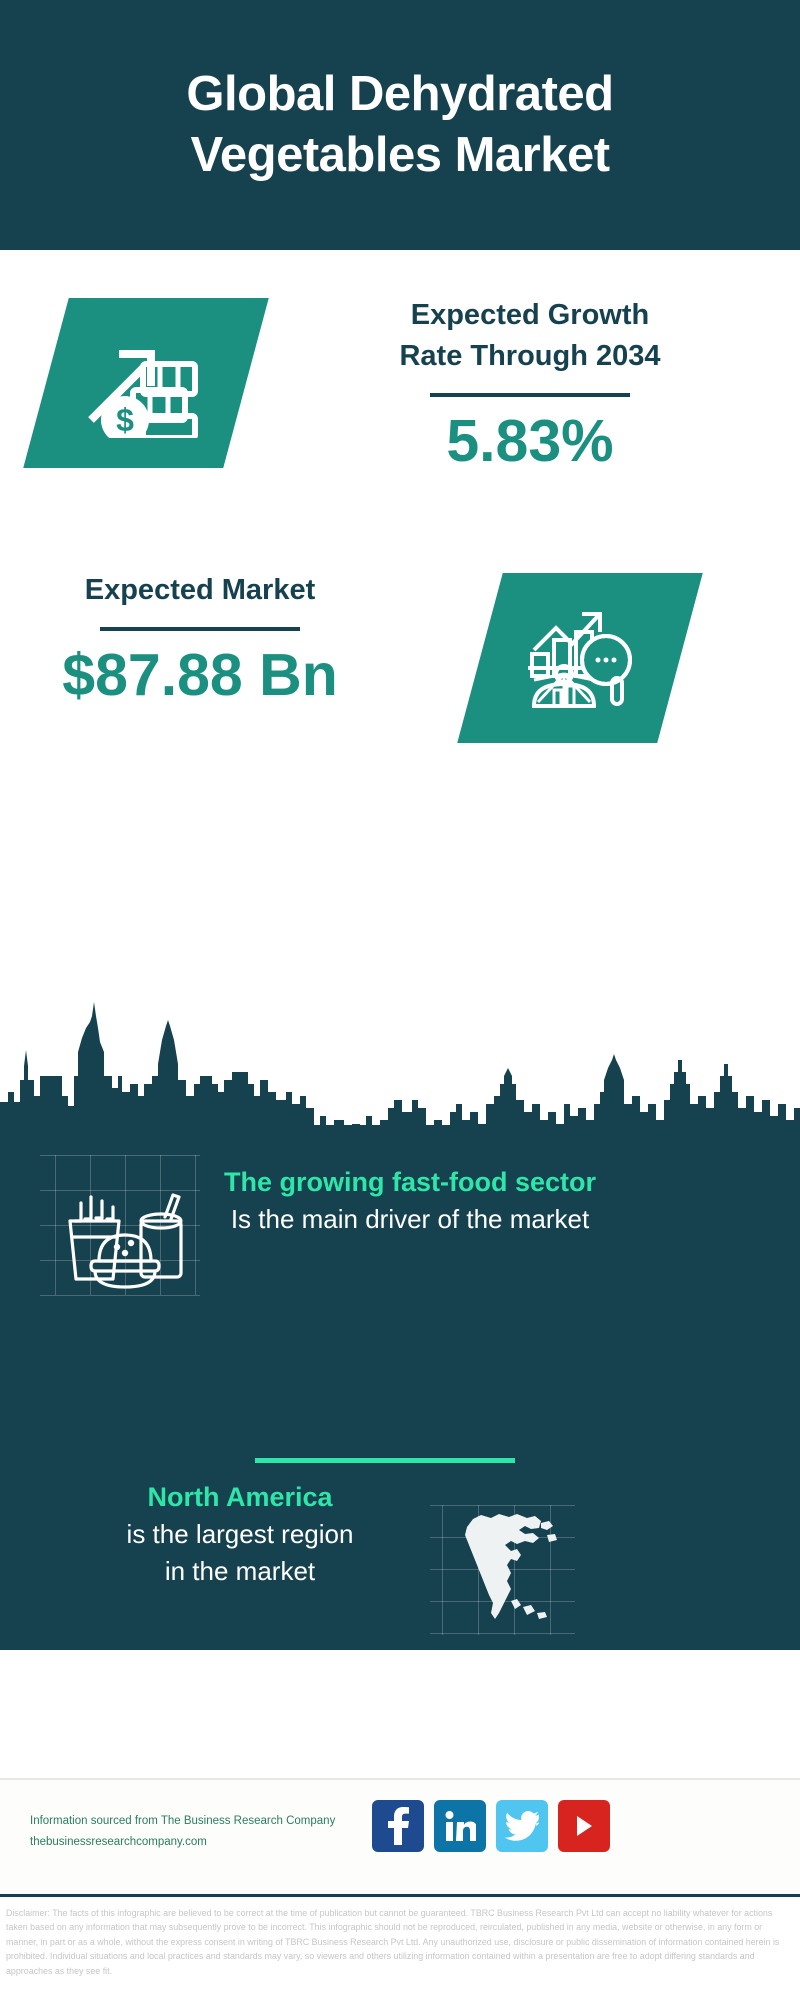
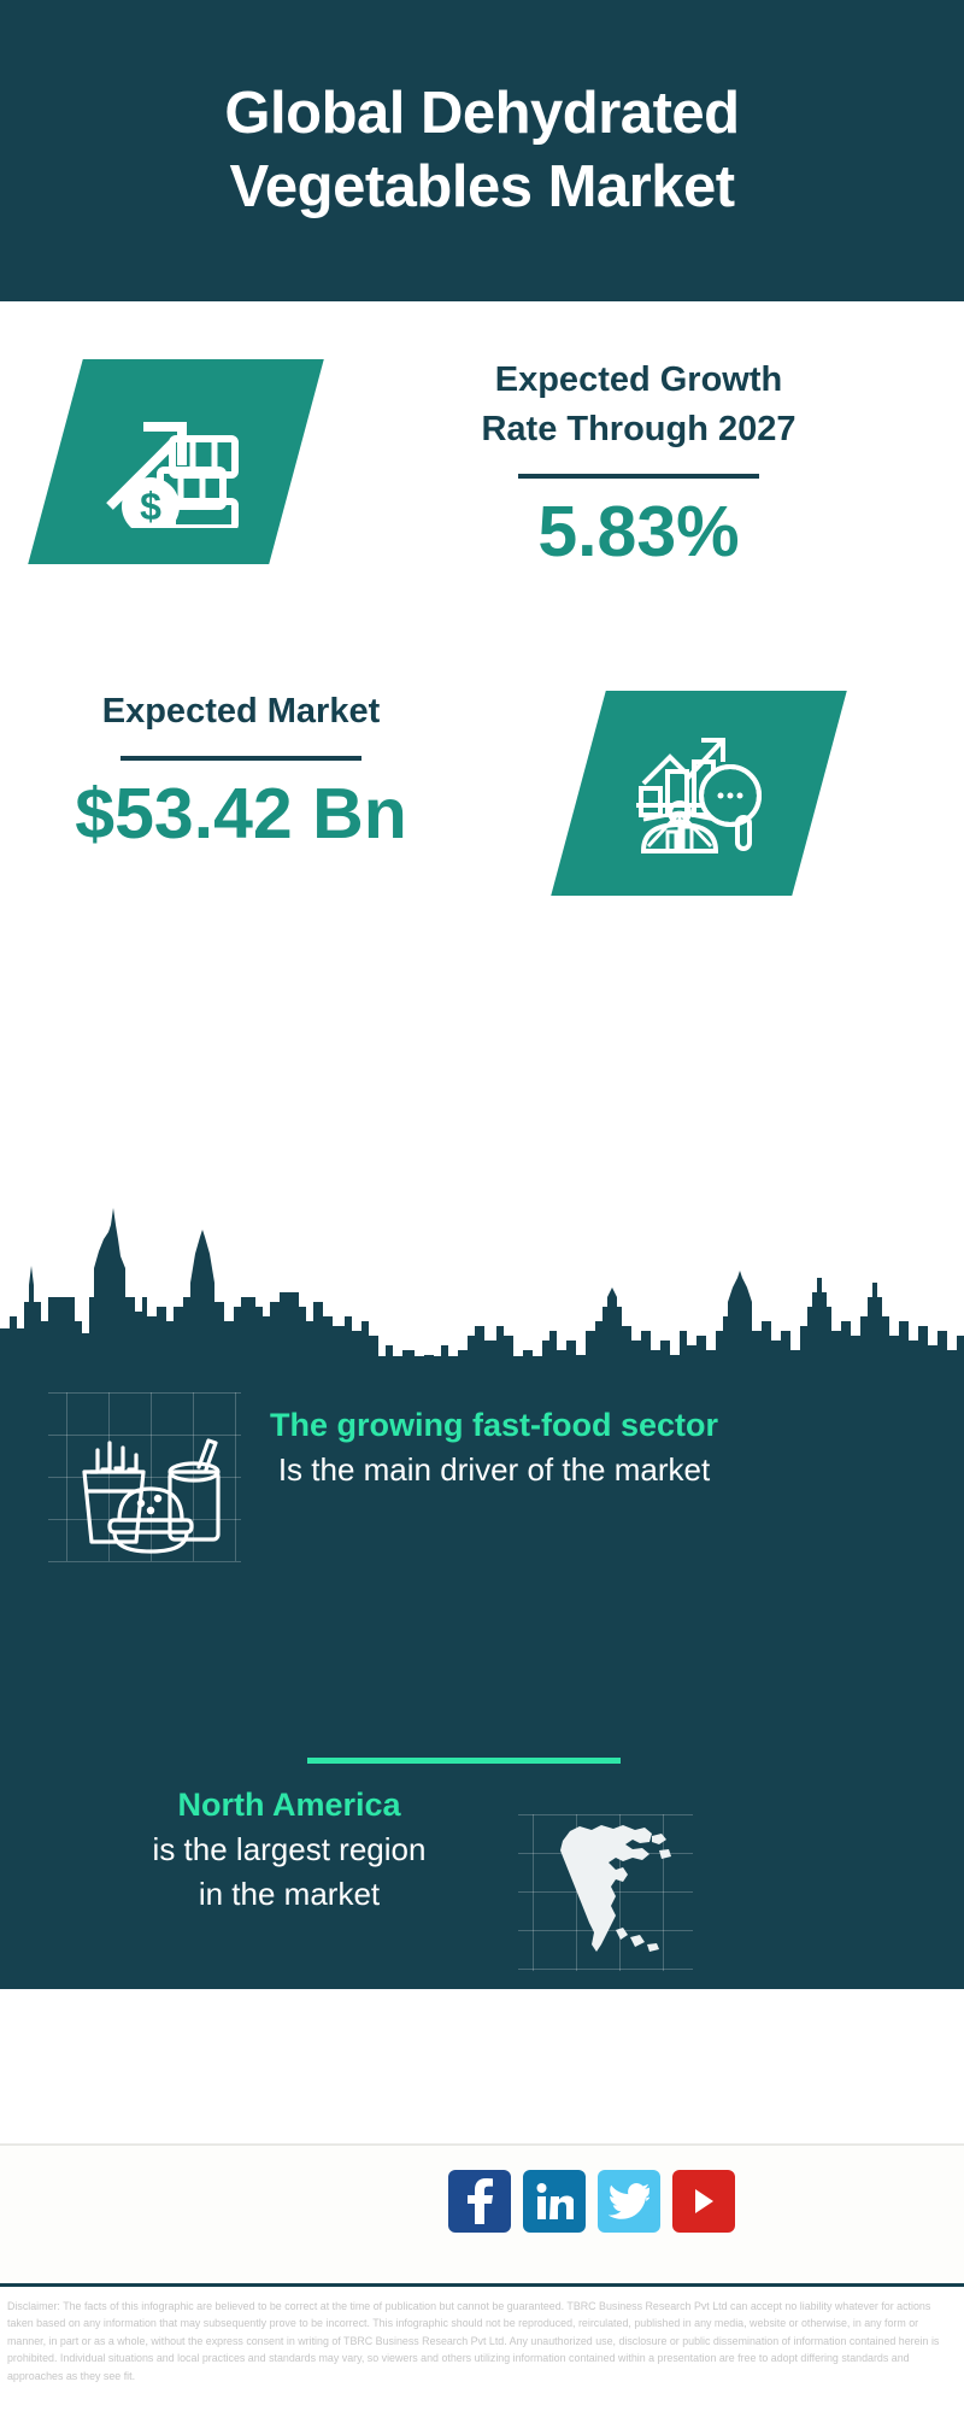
  Global Dehydrated Vegetables Market
  Expected Growth
- Rate Through 2034
+ Rate Through 2027
  5.83%
  Expected Market
- $87.88 Bn
+ $53.42 Bn
  The growing fast-food sector
  Is the main driver of the market
  North America
  is the largest region
  in the market
- Information sourced from The Business Research Company
- thebusinessresearchcompany.com
  Disclaimer: The facts of this infographic are believed to be correct at the time of publication but cannot be guaranteed. TBRC Business Research Pvt Ltd can accept no liability whatever for actions taken based on any information that may subsequently prove to be incorrect. This infographic should not be reproduced, reirculated, published in any media, website or otherwise, in any form or manner, in part or as a whole, without the express consent in writing of TBRC Business Research Pvt Ltd. Any unauthorized use, disclosure or public dissemination of information contained herein is prohibited. Individual situations and local practices and standards may vary, so viewers and others utilizing information contained within a presentation are free to adopt differing standards and approaches as they see fit.
